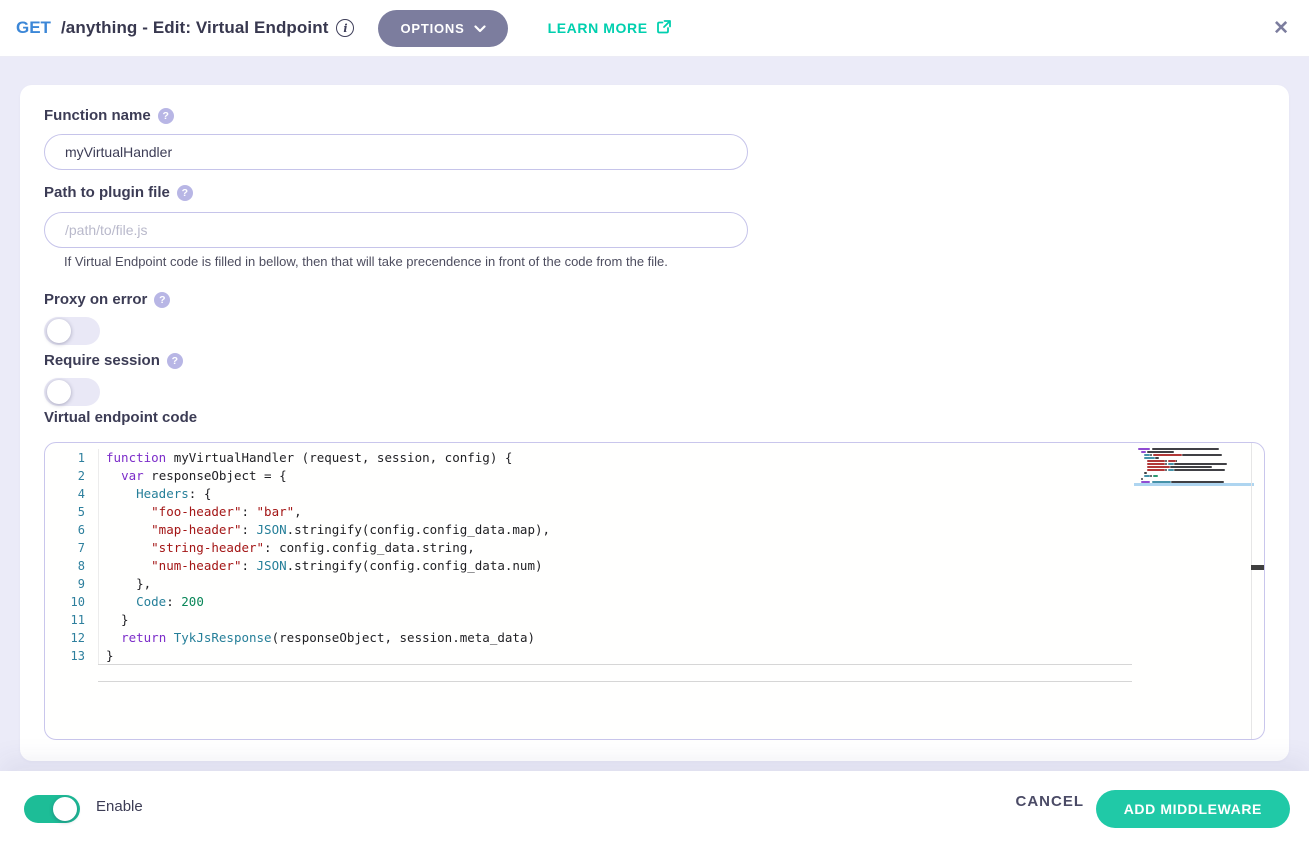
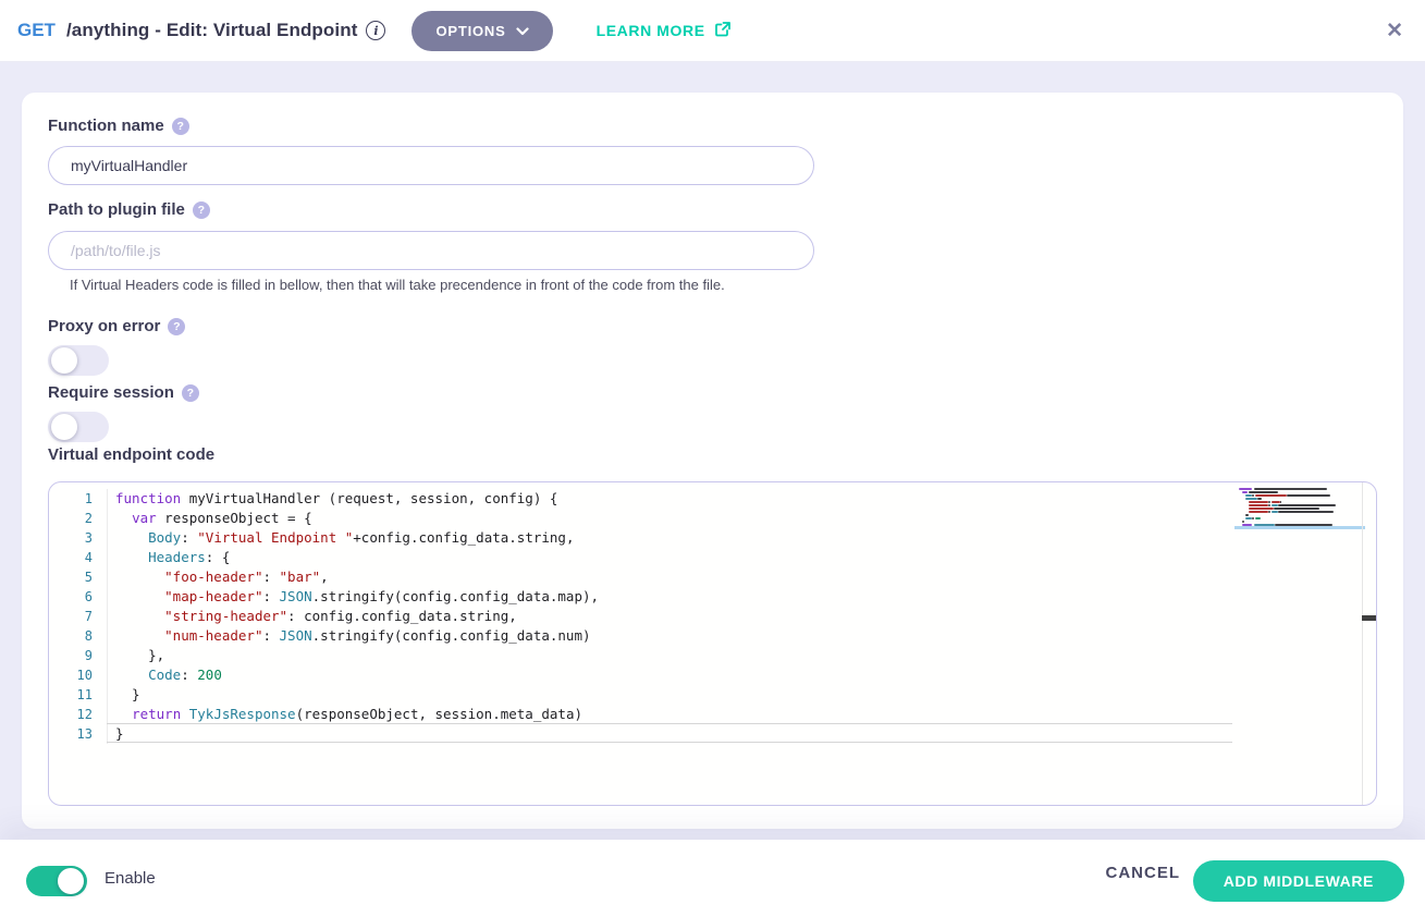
  GET
  /anything - Edit: Virtual Endpoint
  i
  OPTIONS
  LEARN MORE
  ✕
  Function name
  ?
  myVirtualHandler
  Path to plugin file
  ?
  /path/to/file.js
- If Virtual Endpoint code is filled in bellow, then that will take precendence in front of the code from the file.
+ If Virtual Headers code is filled in bellow, then that will take precendence in front of the code from the file.
  Proxy on error
  ?
  Require session
  ?
  Virtual endpoint code
  1
  function myVirtualHandler (request, session, config) {
  2
  var responseObject = {
+ 3
+ Body: "Virtual Endpoint "+config.config_data.string,
  4
  Headers: {
  5
  "foo-header": "bar",
  6
  "map-header": JSON.stringify(config.config_data.map),
  7
  "string-header": config.config_data.string,
  8
  "num-header": JSON.stringify(config.config_data.num)
  9
  },
  10
  Code: 200
  11
  }
  12
  return TykJsResponse(responseObject, session.meta_data)
  13
  }
  Enable
  CANCEL
  ADD MIDDLEWARE
